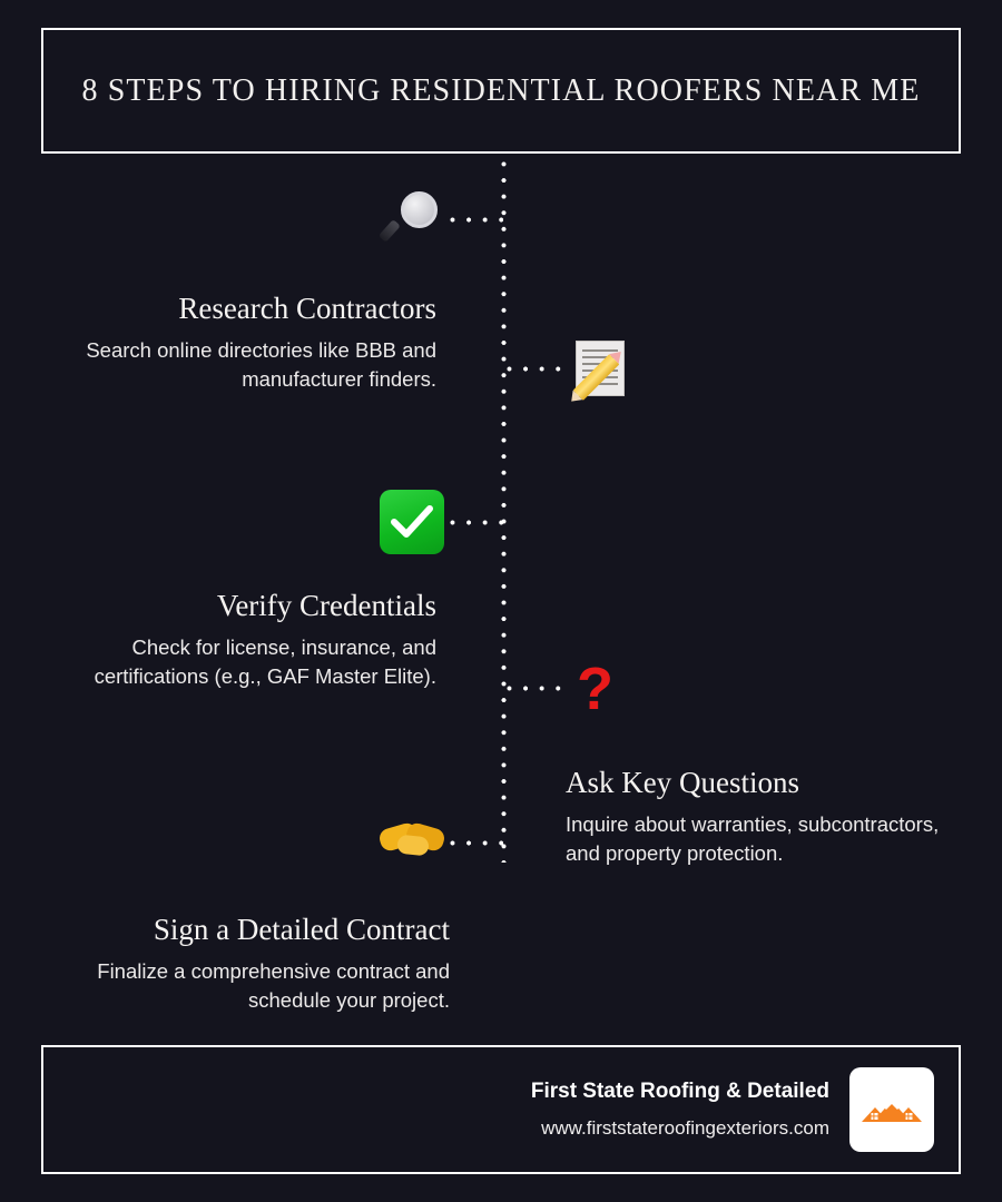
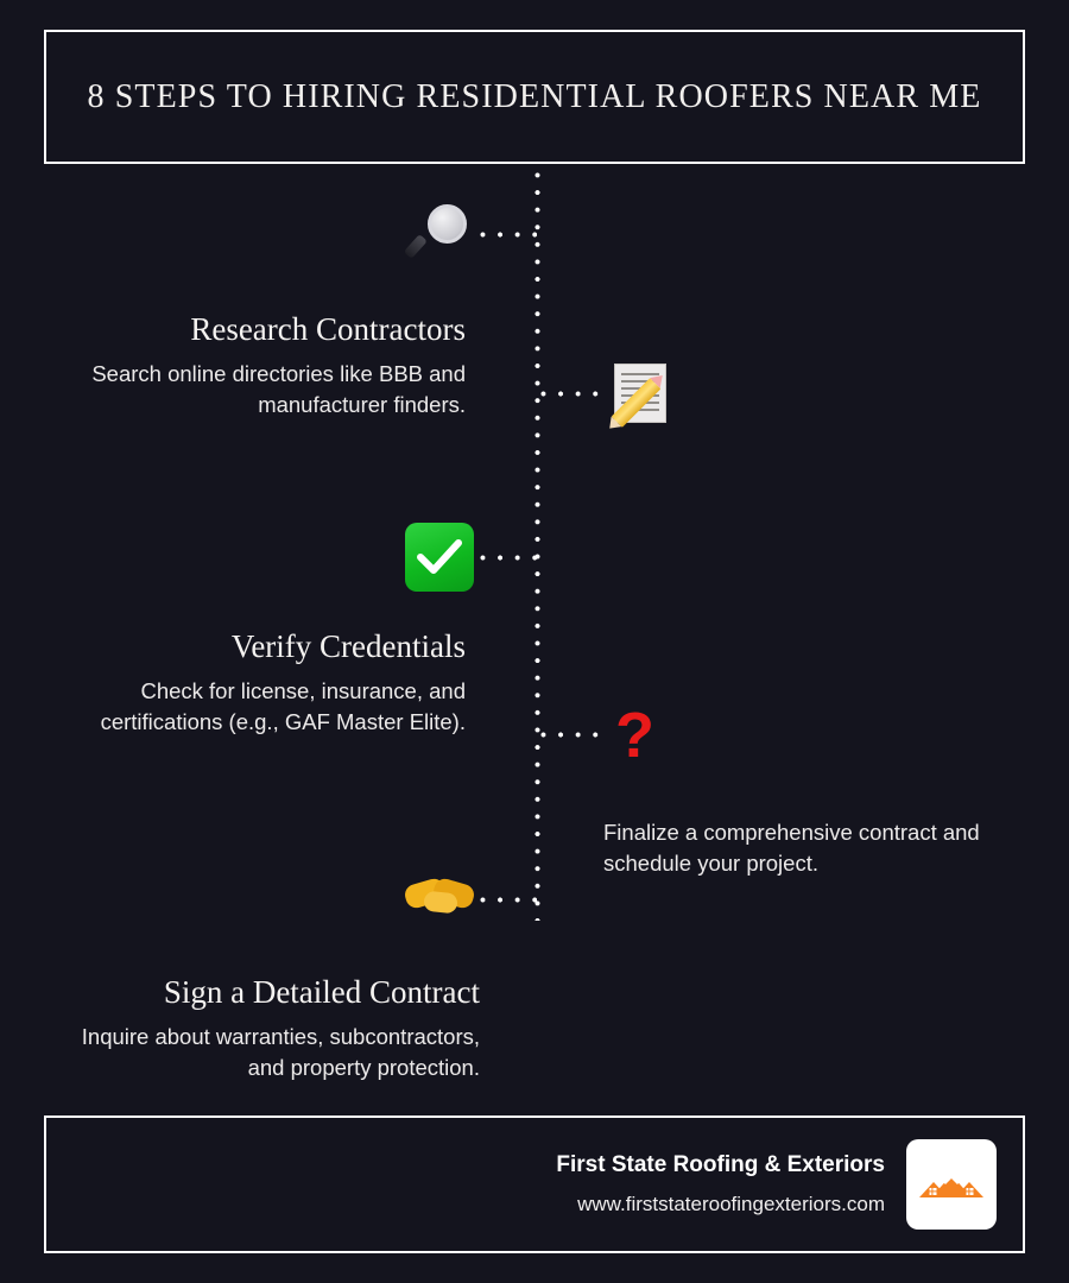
  8 STEPS TO HIRING RESIDENTIAL ROOFERS NEAR ME
  Research Contractors
  Search online directories like BBB and manufacturer finders.
  Verify Credentials
  Check for license, insurance, and certifications (e.g., GAF Master Elite).
  ?
- Ask Key Questions
- Inquire about warranties, subcontractors, and property protection.
+ Finalize a comprehensive contract and schedule your project.
  Sign a Detailed Contract
- Finalize a comprehensive contract and schedule your project.
+ Inquire about warranties, subcontractors, and property protection.
- First State Roofing & Detailed
+ First State Roofing & Exteriors
  www.firststateroofingexteriors.com
